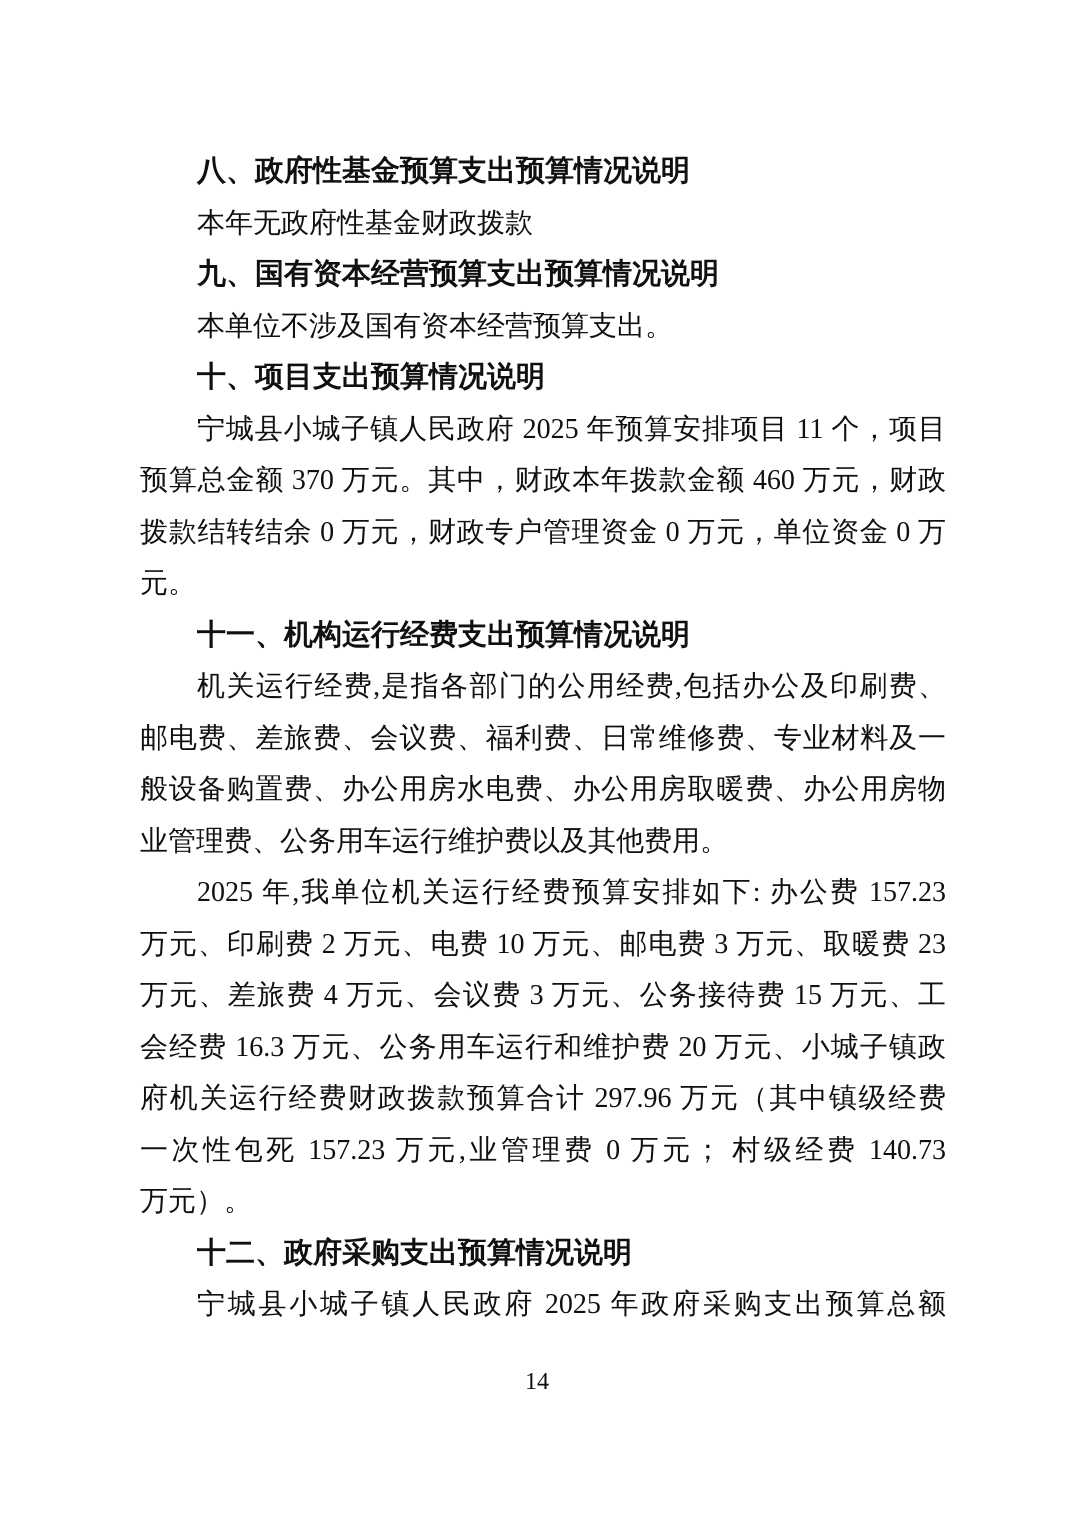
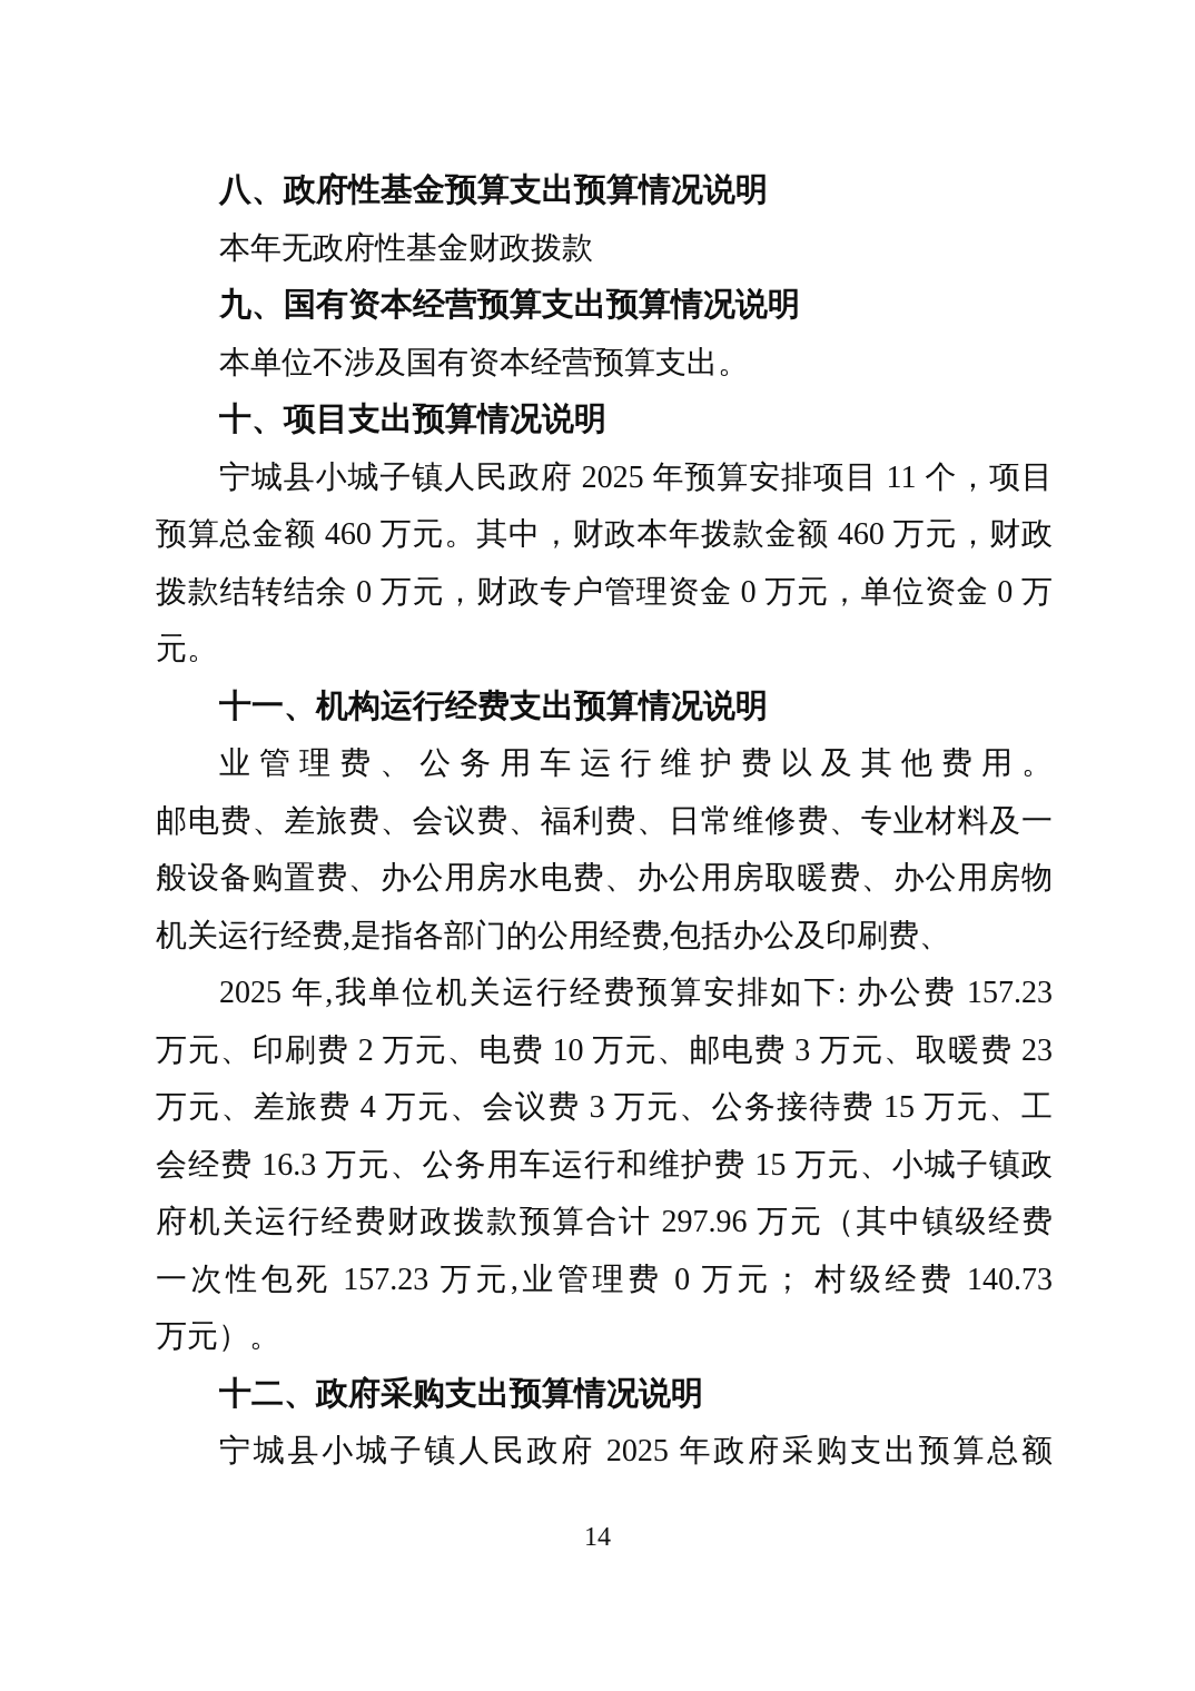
  八、政府性基金预算支出预算情况说明
  本年无政府性基金财政拨款
  九、国有资本经营预算支出预算情况说明
  本单位不涉及国有资本经营预算支出。
  十、项目支出预算情况说明
  宁城县小城子镇人民政府 2025 年预算安排项目 11 个，项目
- 预算总金额 370 万元。其中，财政本年拨款金额 460 万元，财政
+ 预算总金额 460 万元。其中，财政本年拨款金额 460 万元，财政
  拨款结转结余 0 万元，财政专户管理资金 0 万元，单位资金 0 万
  元。
  十一、机构运行经费支出预算情况说明
- 机关运行经费,是指各部门的公用经费,包括办公及印刷费、
+ 业管理费、公务用车运行维护费以及其他费用。
  邮电费、差旅费、会议费、福利费、日常维修费、专业材料及一
  般设备购置费、办公用房水电费、办公用房取暖费、办公用房物
- 业管理费、公务用车运行维护费以及其他费用。
+ 机关运行经费,是指各部门的公用经费,包括办公及印刷费、
  2025 年,我单位机关运行经费预算安排如下: 办公费 157.23
  万元、印刷费 2 万元、电费 10 万元、邮电费 3 万元、取暖费 23
  万元、差旅费 4 万元、会议费 3 万元、公务接待费 15 万元、工
- 会经费 16.3 万元、公务用车运行和维护费 20 万元、小城子镇政
+ 会经费 16.3 万元、公务用车运行和维护费 15 万元、小城子镇政
  府机关运行经费财政拨款预算合计 297.96 万元（其中镇级经费
  一次性包死 157.23 万元,业管理费 0 万元； 村级经费 140.73
  万元）。
  十二、政府采购支出预算情况说明
  宁城县小城子镇人民政府 2025 年政府采购支出预算总额
  14
